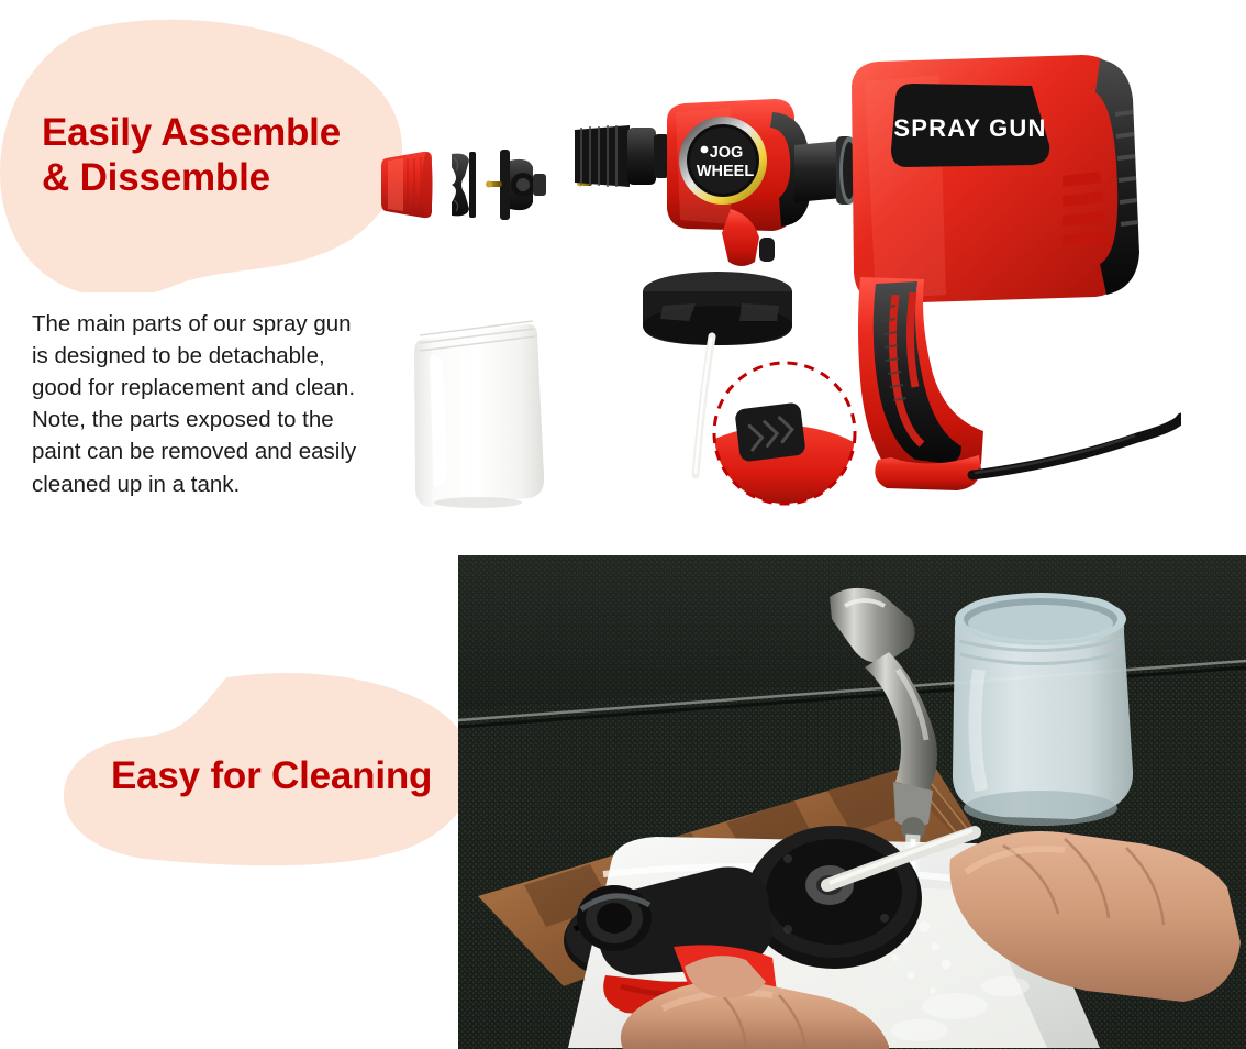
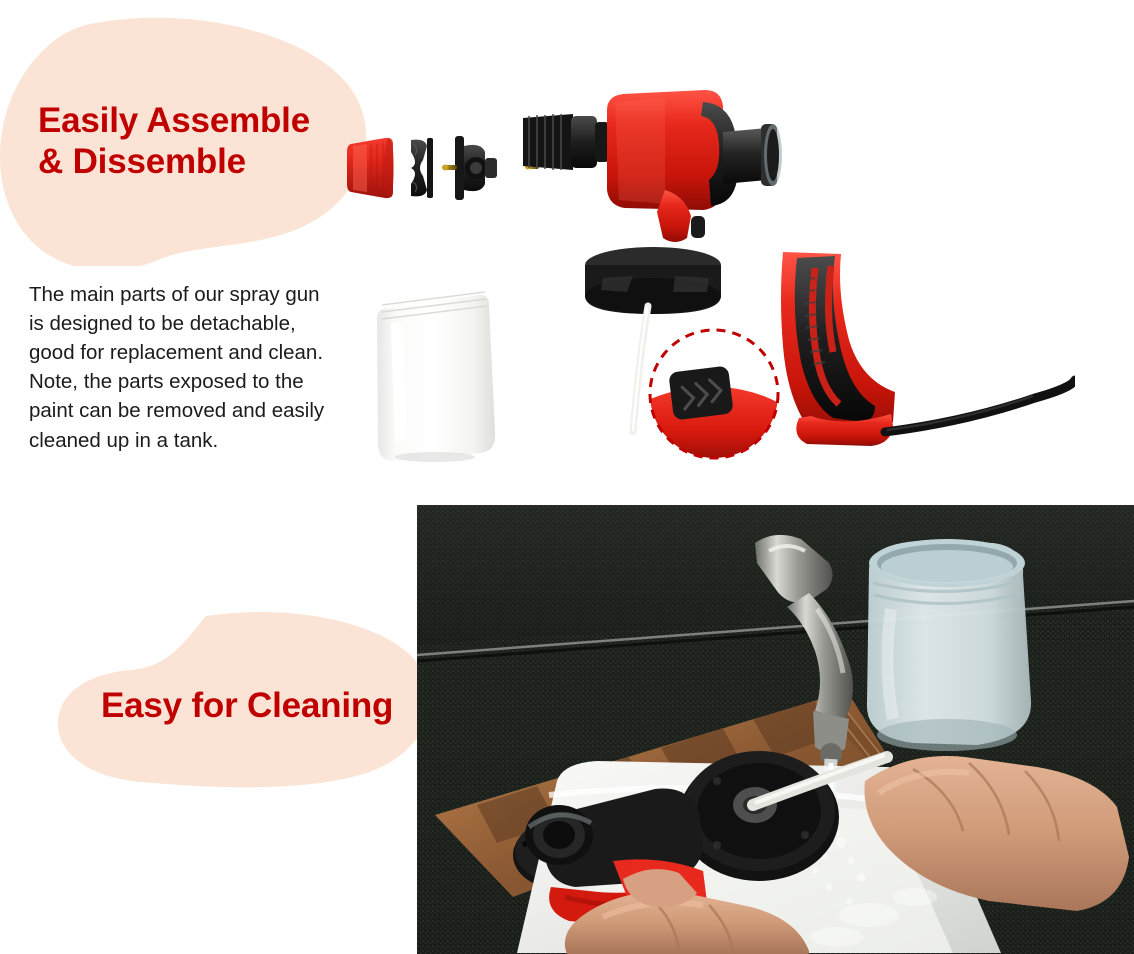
  Easily Assemble
  & Dissemble
  The main parts of our spray gun
  is designed to be detachable,
  good for replacement and clean.
  Note, the parts exposed to the
  paint can be removed and easily
  cleaned up in a tank.
- JOG
- WHEEL
- SPRAY GUN
  Easy for Cleaning
